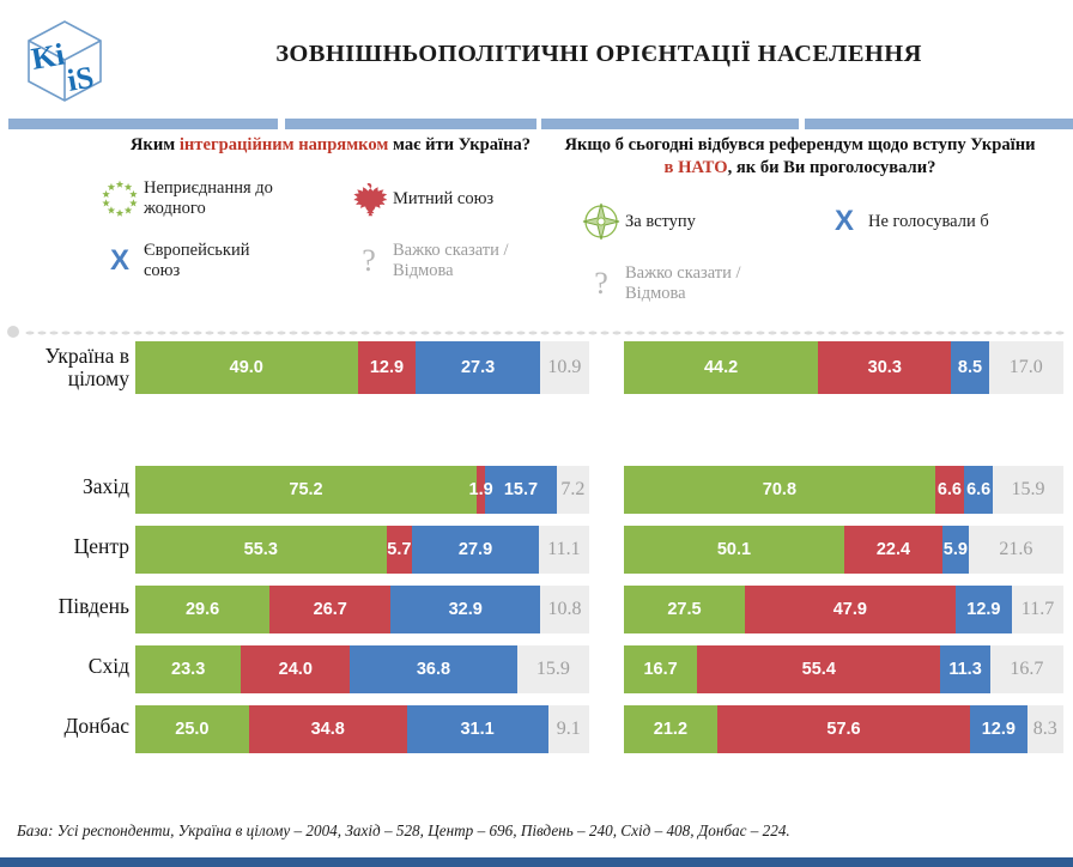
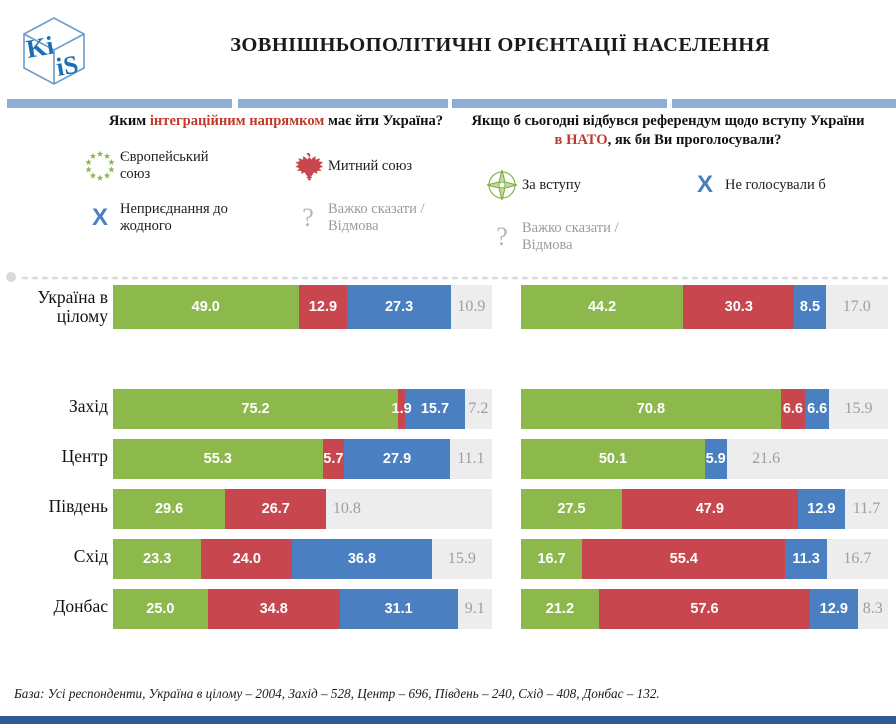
  ЗОВНІШНЬОПОЛІТИЧНІ ОРІЄНТАЦІЇ НАСЕЛЕННЯ
  Яким інтеграційним напрямком має йти Україна?
- Неприєднання до жодного
+ Європейський союз
  Митний союз
  X
- Європейський союз
+ Неприєднання до жодного
  ?
  Важко сказати / Відмова
  Якщо б сьогодні відбувся референдум щодо вступу України в НАТО, як би Ви проголосували?
  За вступу
  X
  Не голосували б
  ?
  Важко сказати / Відмова
  Україна в цілому
  49.0
  12.9
  27.3
  10.9
  44.2
  30.3
  8.5
  17.0
  Захід
  75.2
  1.9
  15.7
  7.2
  70.8
  6.6
  6.6
  15.9
  Центр
  55.3
  5.7
  27.9
  11.1
  50.1
- 22.4
  5.9
  21.6
  Південь
  29.6
  26.7
- 32.9
  10.8
  27.5
  47.9
  12.9
  11.7
  Схід
  23.3
  24.0
  36.8
  15.9
  16.7
  55.4
  11.3
  16.7
  Донбас
  25.0
  34.8
  31.1
  9.1
  21.2
  57.6
  12.9
  8.3
- База: Усі респонденти, Україна в цілому – 2004, Захід – 528, Центр – 696, Південь – 240, Схід – 408, Донбас – 224.
+ База: Усі респонденти, Україна в цілому – 2004, Захід – 528, Центр – 696, Південь – 240, Схід – 408, Донбас – 132.
